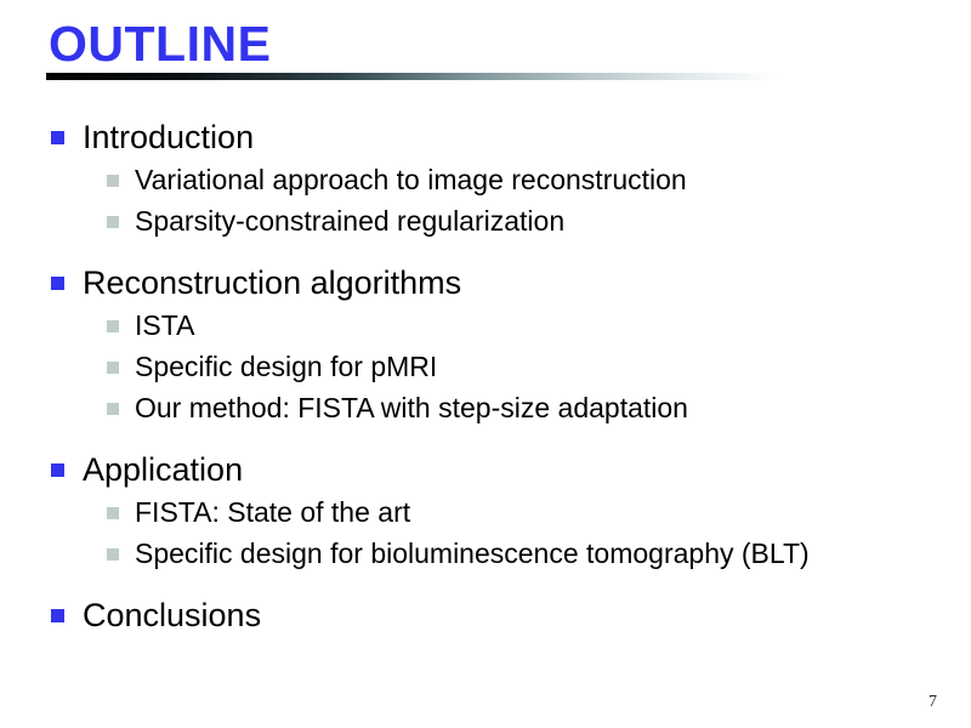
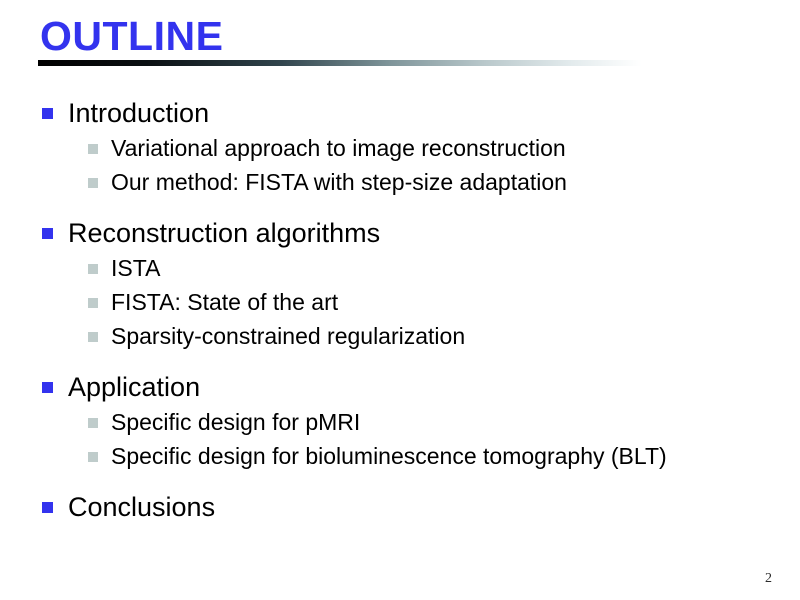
  OUTLINE
  Introduction
  Variational approach to image reconstruction
- Sparsity-constrained regularization
+ Our method: FISTA with step-size adaptation
  Reconstruction algorithms
  ISTA
- Specific design for pMRI
+ FISTA: State of the art
- Our method: FISTA with step-size adaptation
+ Sparsity-constrained regularization
  Application
- FISTA: State of the art
+ Specific design for pMRI
  Specific design for bioluminescence tomography (BLT)
  Conclusions
- 7
+ 2
